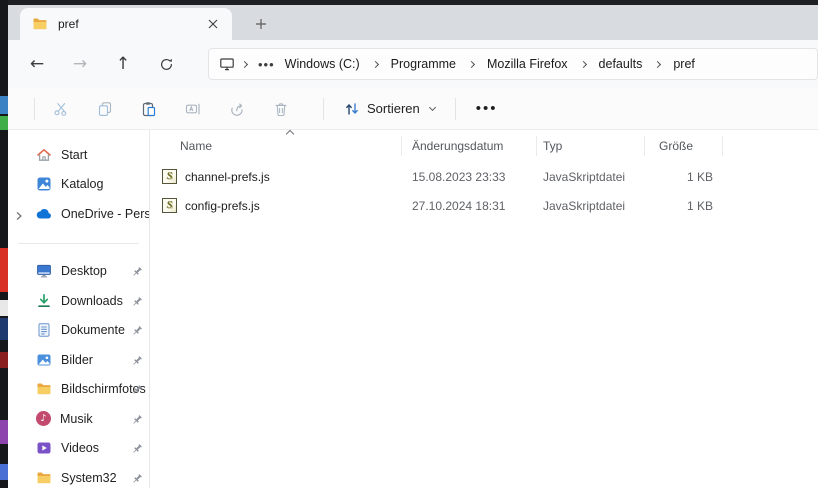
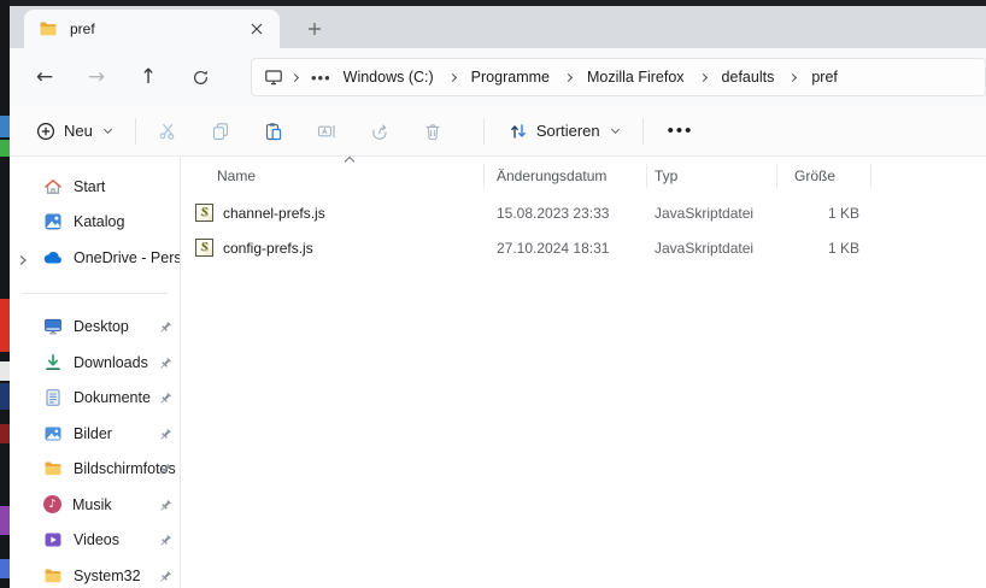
  pref
  ←
  →
  ↑
  •••
  Windows (C:)
  Programme
  Mozilla Firefox
  defaults
  pref
+ Neu
  Sortieren
  •••
  Start
  Katalog
  OneDrive - Pers
  Desktop
  Downloads
  Dokumente
  Bilder
  Bildschirmfots
  ♪
  Musik
  Videos
  System32
  Name
  Änderungsdatum
  Typ
  Größe
  S
  channel-prefs.js
  15.08.2023 23:33
  JavaSkriptdatei
  1 KB
  S
  config-prefs.js
  27.10.2024 18:31
  JavaSkriptdatei
  1 KB
